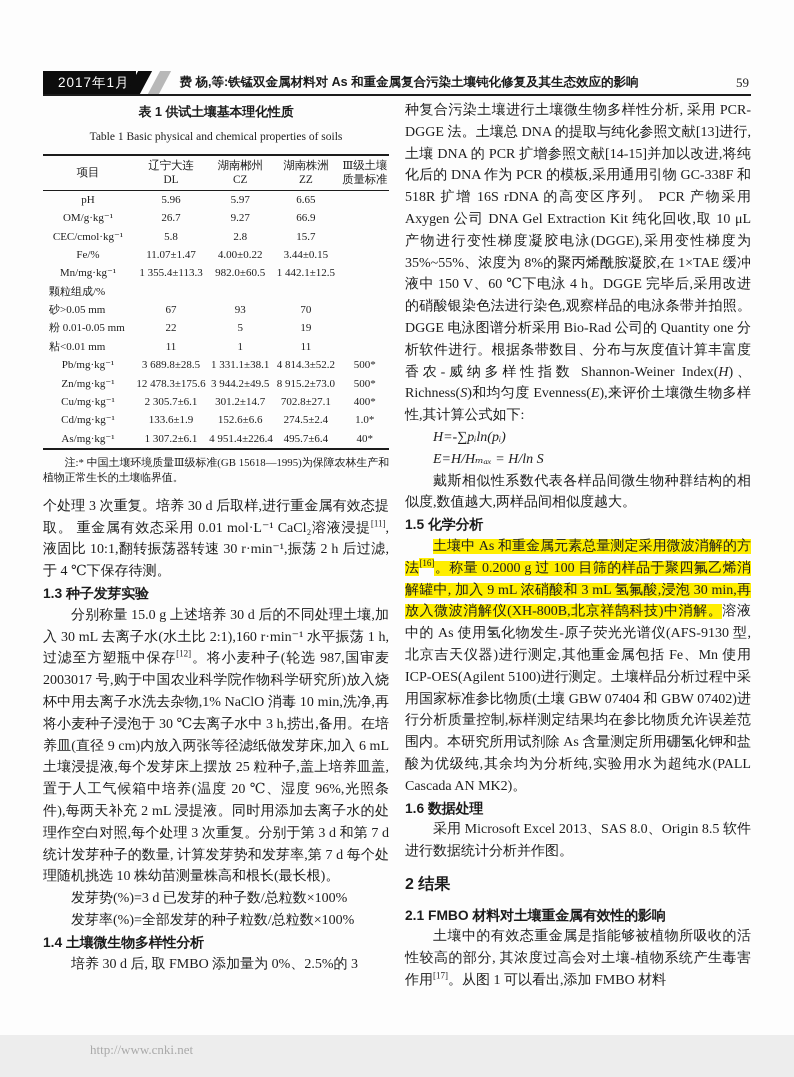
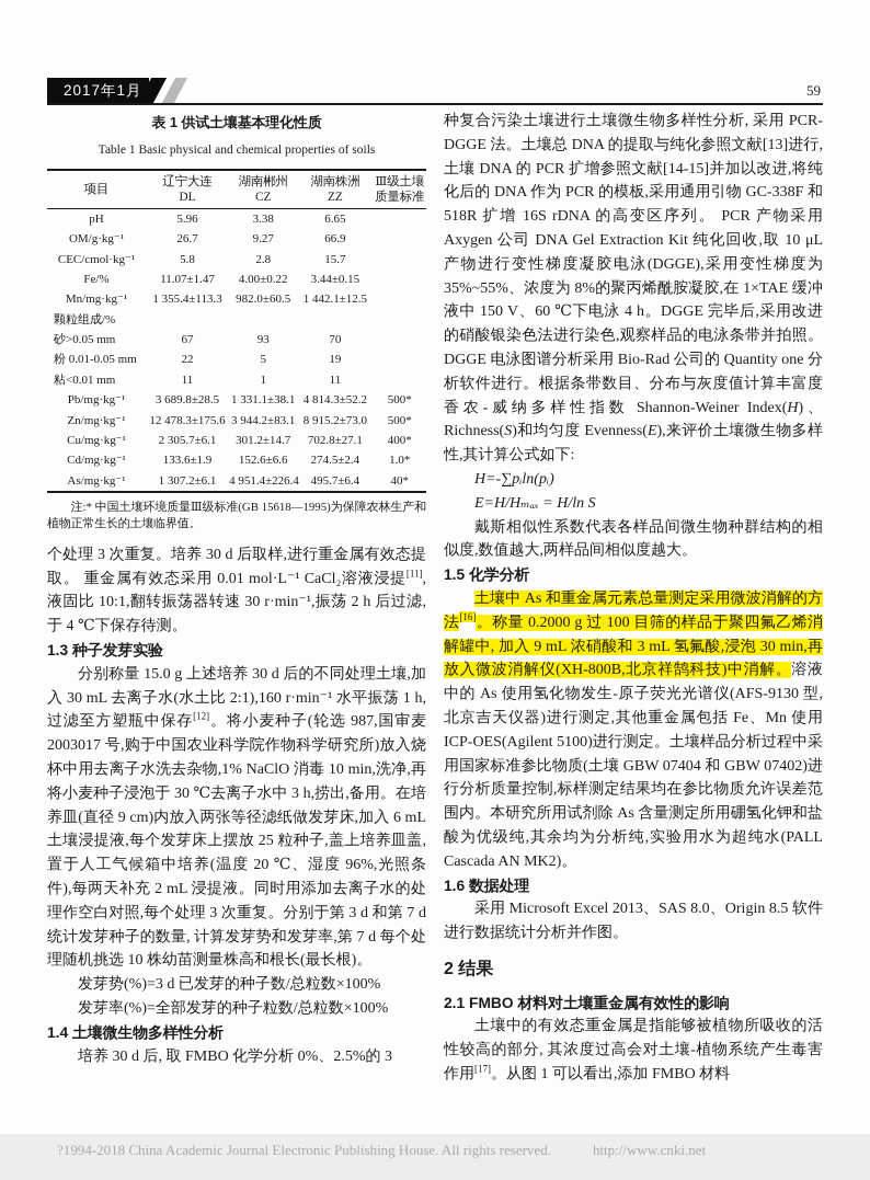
  2017年1月
- 费 杨,等:铁锰双金属材料对 As 和重金属复合污染土壤钝化修复及其生态效应的影响
  59
  表 1 供试土壤基本理化性质
  Table 1 Basic physical and chemical properties of soils
  项目	辽宁大连DL	湖南郴州CZ	湖南株洲ZZ	Ⅲ级土壤质量标准
- pH	5.96	5.97	6.65
+ pH	5.96	3.38	6.65
  OM/g·kg⁻¹	26.7	9.27	66.9
  CEC/cmol·kg⁻¹	5.8	2.8	15.7
  Fe/%	11.07±1.47	4.00±0.22	3.44±0.15
  Mn/mg·kg⁻¹	1 355.4±113.3	982.0±60.5	1 442.1±12.5
  颗粒组成/%
  砂>0.05 mm	67	93	70
  粉 0.01-0.05 mm	22	5	19
  粘<0.01 mm	11	1	11
  Pb/mg·kg⁻¹	3 689.8±28.5	1 331.1±38.1	4 814.3±52.2	500*
- Zn/mg·kg⁻¹	12 478.3±175.6	3 944.2±49.5	8 915.2±73.0	500*
+ Zn/mg·kg⁻¹	12 478.3±175.6	3 944.2±83.1	8 915.2±73.0	500*
  Cu/mg·kg⁻¹	2 305.7±6.1	301.2±14.7	702.8±27.1	400*
  Cd/mg·kg⁻¹	133.6±1.9	152.6±6.6	274.5±2.4	1.0*
  As/mg·kg⁻¹	1 307.2±6.1	4 951.4±226.4	495.7±6.4	40*
  注:* 中国土壤环境质量Ⅲ级标准(GB 15618—1995)为保障农林生产和植物正常生长的土壤临界值。
  个处理 3 次重复。培养 30 d 后取样,进行重金属有效态提取。 重金属有效态采用 0.01 mol·L⁻¹ CaCl₂溶液浸提[11],液固比 10:1,翻转振荡器转速 30 r·min⁻¹,振荡 2 h 后过滤,于 4 ℃下保存待测。
  1.3 种子发芽实验
  分别称量 15.0 g 上述培养 30 d 后的不同处理土壤,加入 30 mL 去离子水(水土比 2:1),160 r·min⁻¹ 水平振荡 1 h,过滤至方塑瓶中保存[12]。将小麦种子(轮选 987,国审麦 2003017 号,购于中国农业科学院作物科学研究所)放入烧杯中用去离子水洗去杂物,1% NaClO 消毒 10 min,洗净,再将小麦种子浸泡于 30 ℃去离子水中 3 h,捞出,备用。在培养皿(直径 9 cm)内放入两张等径滤纸做发芽床,加入 6 mL 土壤浸提液,每个发芽床上摆放 25 粒种子,盖上培养皿盖,置于人工气候箱中培养(温度 20 ℃、湿度 96%,光照条件),每两天补充 2 mL 浸提液。同时用添加去离子水的处理作空白对照,每个处理 3 次重复。分别于第 3 d 和第 7 d 统计发芽种子的数量, 计算发芽势和发芽率,第 7 d 每个处理随机挑选 10 株幼苗测量株高和根长(最长根)。
  发芽势(%)=3 d 已发芽的种子数/总粒数×100%
  发芽率(%)=全部发芽的种子粒数/总粒数×100%
  1.4 土壤微生物多样性分析
- 培养 30 d 后, 取 FMBO 添加量为 0%、2.5%的 3
+ 培养 30 d 后, 取 FMBO 化学分析 0%、2.5%的 3
  种复合污染土壤进行土壤微生物多样性分析, 采用 PCR-DGGE 法。土壤总 DNA 的提取与纯化参照文献[13]进行,土壤 DNA 的 PCR 扩增参照文献[14-15]并加以改进,将纯化后的 DNA 作为 PCR 的模板,采用通用引物 GC-338F 和 518R 扩增 16S rDNA 的高变区序列。 PCR 产物采用 Axygen 公司 DNA Gel Extraction Kit 纯化回收,取 10 μL 产物进行变性梯度凝胶电泳(DGGE),采用变性梯度为 35%~55%、浓度为 8%的聚丙烯酰胺凝胶,在 1×TAE 缓冲液中 150 V、60 ℃下电泳 4 h。DGGE 完毕后,采用改进的硝酸银染色法进行染色,观察样品的电泳条带并拍照。 DGGE 电泳图谱分析采用 Bio-Rad 公司的 Quantity one 分析软件进行。根据条带数目、分布与灰度值计算丰富度香农-威纳多样性指数 Shannon-Weiner Index(H)、Richness(S)和均匀度 Evenness(E),来评价土壤微生物多样性,其计算公式如下:
  H=-∑pᵢln(pᵢ)
  E=H/Hₘₐₓ = H/ln S
  戴斯相似性系数代表各样品间微生物种群结构的相似度,数值越大,两样品间相似度越大。
  1.5 化学分析
  土壤中 As 和重金属元素总量测定采用微波消解的方法[16]。称量 0.2000 g 过 100 目筛的样品于聚四氟乙烯消解罐中, 加入 9 mL 浓硝酸和 3 mL 氢氟酸,浸泡 30 min,再放入微波消解仪(XH-800B,北京祥鹄科技)中消解。溶液中的 As 使用氢化物发生-原子荧光光谱仪(AFS-9130 型,北京吉天仪器)进行测定,其他重金属包括 Fe、Mn 使用 ICP-OES(Agilent 5100)进行测定。土壤样品分析过程中采用国家标准参比物质(土壤 GBW 07404 和 GBW 07402)进行分析质量控制,标样测定结果均在参比物质允许误差范围内。本研究所用试剂除 As 含量测定所用硼氢化钾和盐酸为优级纯,其余均为分析纯,实验用水为超纯水(PALL Cascada AN MK2)。
  1.6 数据处理
  采用 Microsoft Excel 2013、SAS 8.0、Origin 8.5 软件进行数据统计分析并作图。
  2 结果
  2.1 FMBO 材料对土壤重金属有效性的影响
  土壤中的有效态重金属是指能够被植物所吸收的活性较高的部分, 其浓度过高会对土壤-植物系统产生毒害作用[17]。从图 1 可以看出,添加 FMBO 材料
+ ?1994-2018 China Academic Journal Electronic Publishing House. All rights reserved.
  http://www.cnki.net
